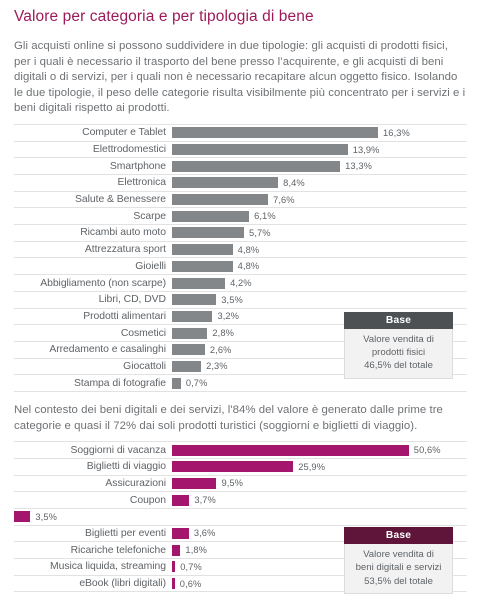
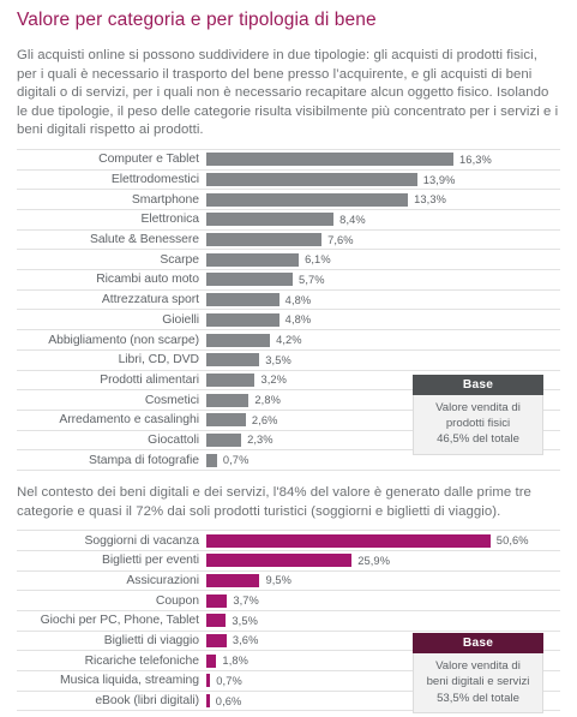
  Valore per categoria e per tipologia di bene
  Gli acquisti online si possono suddividere in due tipologie: gli acquisti di prodotti fisici, per i quali è necessario il trasporto del bene presso l’acquirente, e gli acquisti di beni digitali o di servizi, per i quali non è necessario recapitare alcun oggetto fisico. Isolando le due tipologie, il peso delle categorie risulta visibilmente più concentrato per i servizi e i beni digitali rispetto ai prodotti.
  Computer e Tablet
  16,3%
  Elettrodomestici
  13,9%
  Smartphone
  13,3%
  Elettronica
  8,4%
  Salute & Benessere
  7,6%
  Scarpe
  6,1%
  Ricambi auto moto
  5,7%
  Attrezzatura sport
  4,8%
  Gioielli
  4,8%
  Abbigliamento (non scarpe)
  4,2%
  Libri, CD, DVD
  3,5%
  Prodotti alimentari
  3,2%
  Cosmetici
  2,8%
  Arredamento e casalinghi
  2,6%
  Giocattoli
  2,3%
  Stampa di fotografie
  0,7%
  Base
  Valore vendita di
  prodotti fisici
  46,5% del totale
  Nel contesto dei beni digitali e dei servizi, l'84% del valore è generato dalle prime tre categorie e quasi il 72% dai soli prodotti turistici (soggiorni e biglietti di viaggio).
  Soggiorni di vacanza
  50,6%
- Biglietti di viaggio
+ Biglietti per eventi
  25,9%
  Assicurazioni
  9,5%
  Coupon
  3,7%
+ Giochi per PC, Phone, Tablet
  3,5%
- Biglietti per eventi
+ Biglietti di viaggio
  3,6%
  Ricariche telefoniche
  1,8%
  Musica liquida, streaming
  0,7%
  eBook (libri digitali)
  0,6%
  Base
  Valore vendita di
  beni digitali e servizi
  53,5% del totale
